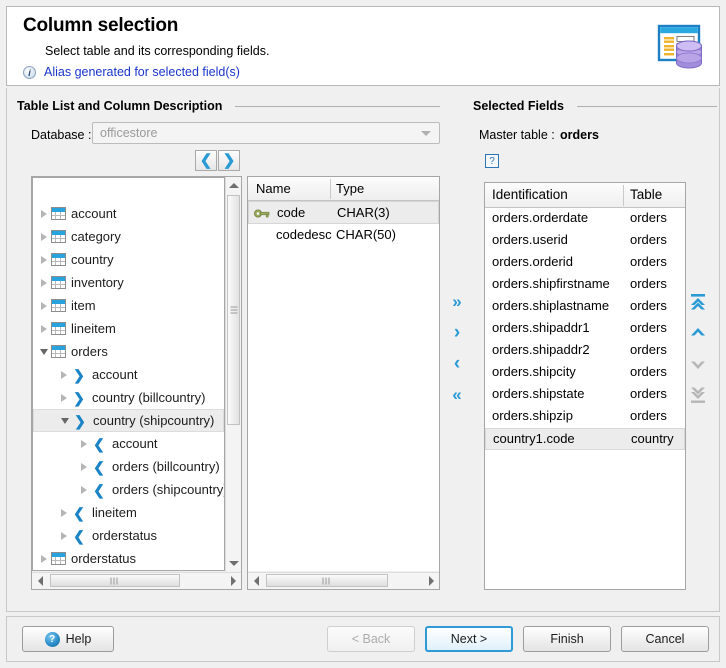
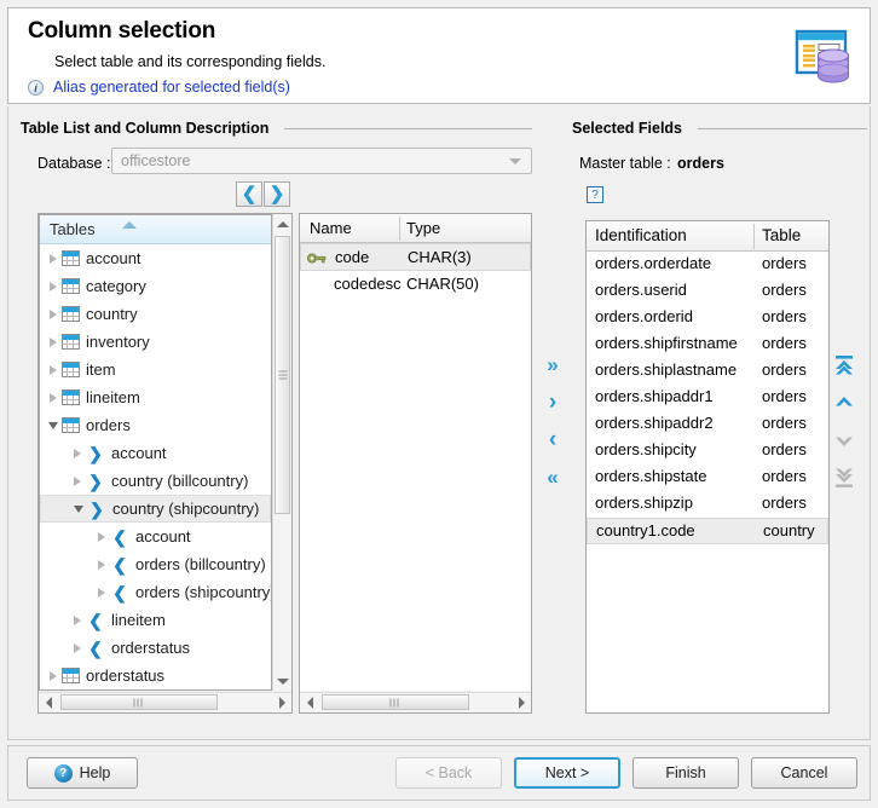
  Column selection
  Select table and its corresponding fields.
  i
  Alias generated for selected field(s)
  Table List and Column Description
  Database :
  officestore
  ❮
  ❯
+ Tables
  account
  category
  country
  inventory
  item
  lineitem
  orders
  ❯
  account
  ❯
  country (billcountry)
  ❯
  country (shipcountry)
  ❮
  account
  ❮
  orders (billcountry)
  ❮
  orders (shipcountry
  ❮
  lineitem
  ❮
  orderstatus
  orderstatus
  Name
  Type
  code
  CHAR(3)
  codedesc
  CHAR(50)
  »
  ›
  ‹
  «
  Selected Fields
  Master table :
  orders
  ?
  Identification
  Table
  orders.orderdate
  orders
  orders.userid
  orders
  orders.orderid
  orders
  orders.shipfirstname
  orders
  orders.shiplastname
  orders
  orders.shipaddr1
  orders
  orders.shipaddr2
  orders
  orders.shipcity
  orders
  orders.shipstate
  orders
  orders.shipzip
  orders
  country1.code
  country
  ?
  Help
  < Back
  Next >
  Finish
  Cancel
